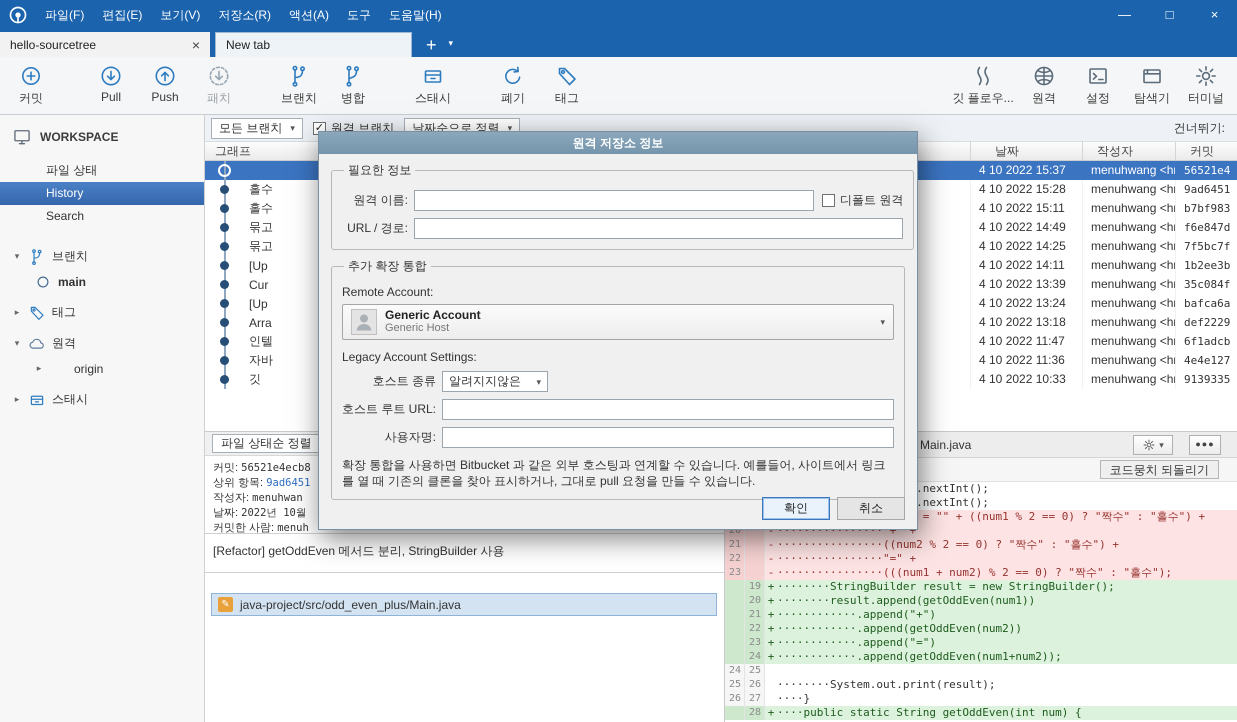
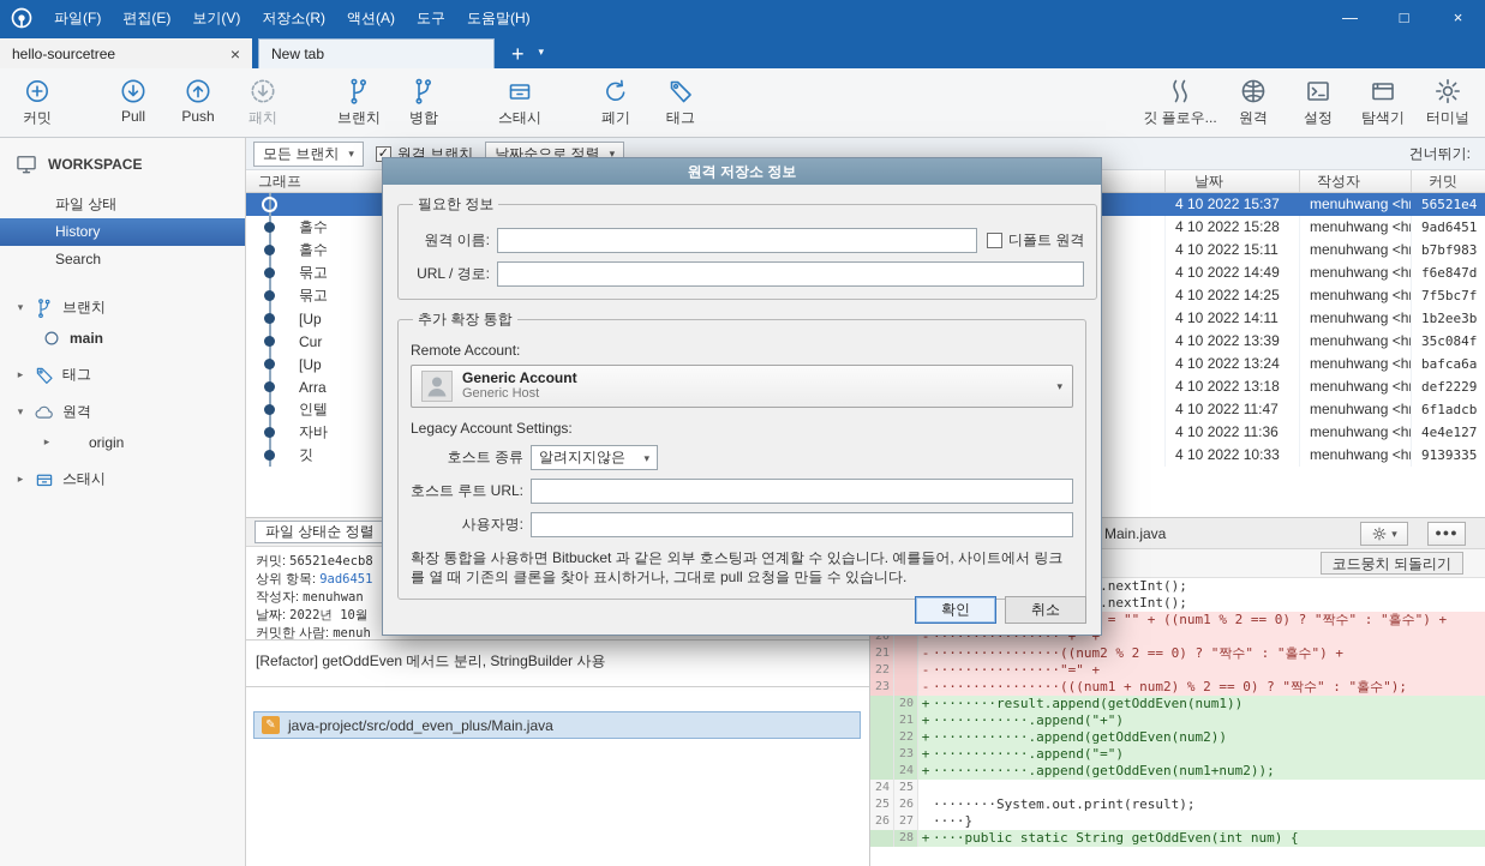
  파일(F)
  편집(E)
  보기(V)
  저장소(R)
  액션(A)
  도구
  도움말(H)
  —
  □
  ×
  hello-sourcetree
  New tab
  커밋
  Pull
  Push
  패치
  브랜치
  병합
  스태시
  폐기
  태그
  깃 플로우...
  원격
  설정
  탐색기
  터미널
  WORKSPACE
  파일 상태
  History
  Search
  브랜치
  main
  태그
  원격
  origin
  스태시
  모든 브랜치
  원격 브랜치
  날짜순으로 정렬
  건너뛰기:
  그래프
  날짜
  작성자
  커밋
  4 10 2022 15:37
  menuhwang <h
  56521e4
  홀수
  4 10 2022 15:28
  menuhwang <h
  9ad6451
  홀수
  4 10 2022 15:11
  menuhwang <h
  b7bf983
  묶고
  4 10 2022 14:49
  menuhwang <h
  f6e847d
  묶고
  4 10 2022 14:25
  menuhwang <h
  7f5bc7f
  [Up
  4 10 2022 14:11
  menuhwang <h
  1b2ee3b
  Cur
  4 10 2022 13:39
  menuhwang <h
  35c084f
  [Up
  4 10 2022 13:24
  menuhwang <h
  bafca6a
  Arra
  4 10 2022 13:18
  menuhwang <h
  def2229
  인텔
  4 10 2022 11:47
  menuhwang <h
  6f1adcb
  자바
  4 10 2022 11:36
  menuhwang <h
  4e4e127
  깃
  4 10 2022 10:33
  menuhwang <h
  9139335
  파일 상태순 정렬
  커밋: 56521e4ecb8
  상위 항목: 9ad6451
  작성자: menuhwan
  날짜: 2022년 10월
  커밋한 사람: menuh
  [Refactor] getOddEven 메서드 분리, StringBuilder 사용
  java-project/src/odd_even_plus/Main.java
  Main.java
  ●●●
  코드뭉치 되돌리기
  20
  ················"+" +
  21
  ················((num2 % 2 == 0) ? "짝수" : "홀수") +
  22
  ················"=" +
  23
  ················(((num1 + num2) % 2 == 0) ? "짝수" : "홀수");
- 19
- ········StringBuilder result = new StringBuilder();
  20
  ········result.append(getOddEven(num1))
  21
  ············.append("+")
  22
  ············.append(getOddEven(num2))
  23
  ············.append("=")
  24
  ············.append(getOddEven(num1+num2));
  24
  25
  25
  26
  ········System.out.print(result);
  26
  27
  ····}
  28
  ····public static String getOddEven(int num) {
  원격 저장소 정보
  필요한 정보
  원격 이름:
  디폴트 원격
  URL / 경로:
  추가 확장 통합
  Remote Account:
  Generic Account
  Generic Host
  Legacy Account Settings:
  호스트 종류
  알려지지않은
  호스트 루트 URL:
  사용자명:
  확장 통합을 사용하면 Bitbucket 과 같은 외부 호스팅과 연계할 수 있습니다. 예를들어, 사이트에서 링크를 열 때 기존의 클론을 찾아 표시하거나, 그대로 pull 요청을 만들 수 있습니다.
  확인
  취소
